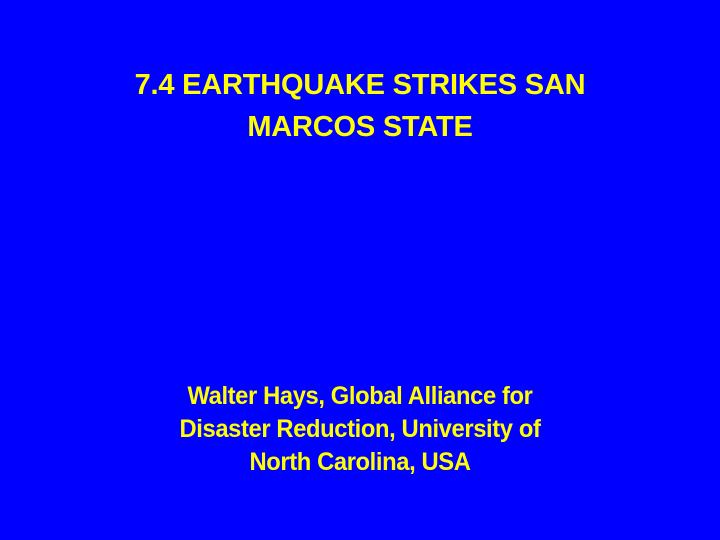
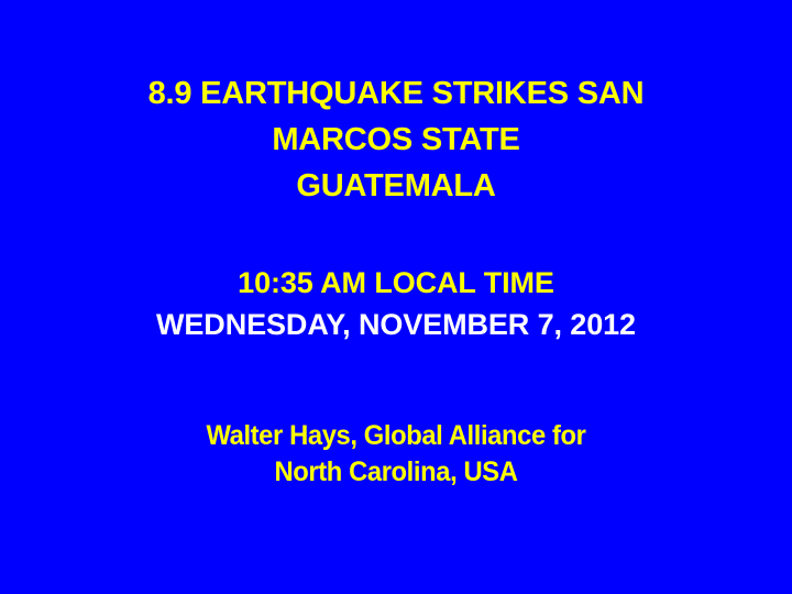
- 7.4 EARTHQUAKE STRIKES SAN
+ 8.9 EARTHQUAKE STRIKES SAN
  MARCOS STATE
+ GUATEMALA
+ 10:35 AM LOCAL TIME
+ WEDNESDAY, NOVEMBER 7, 2012
  Walter Hays, Global Alliance for
- Disaster Reduction, University of
  North Carolina, USA
